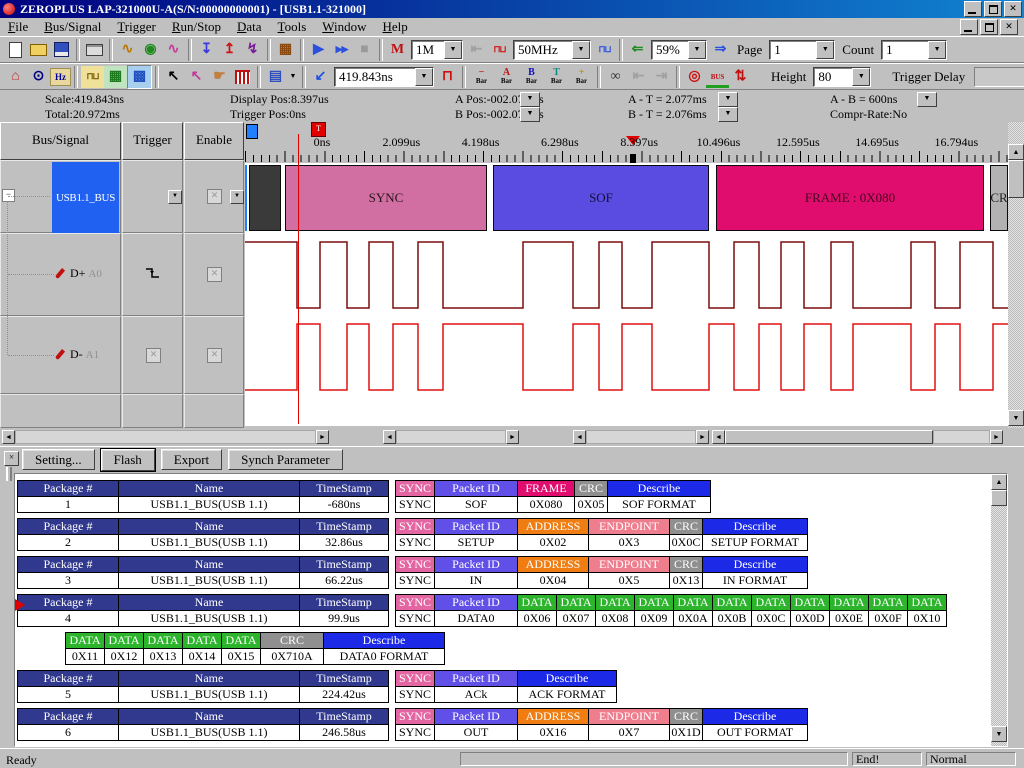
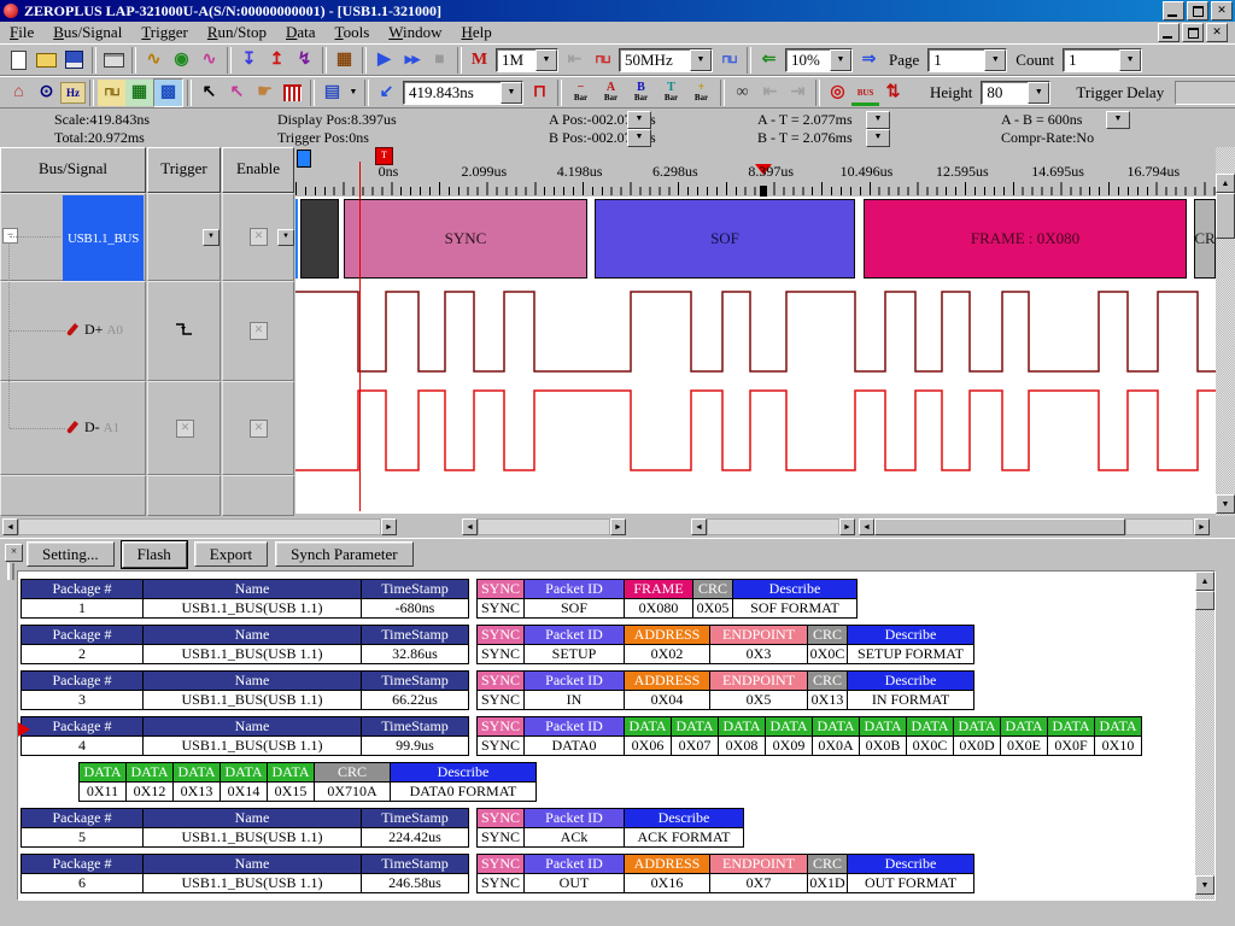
  ZEROPLUS LAP-321000U-A(S/N:00000000001) - [USB1.1-321000]
  ✕
  File Bus/Signal Trigger Run/Stop Data Tools Window Help
  ✕
  ∿
  ◉
  ∿
  ↧
  ↥
  ↯
  ▦
  ▶
  ▶▶
  ■
  M
  1M
  ▼
  ⇤
  ⊓⊔
  50MHz
  ▼
  ⊓⊔
  ⇐
- 59%
+ 10%
  ▼
  ⇒
  Page
  1
  ▼
  Count
  1
  ▼
  ⌂
  ⊙
  Hz
  ⊓⊔
  ▦
  ▩
  ↖
  ↖
  ☛
  ▤
  ▼
  ↙
  419.843ns
  ▼
  ⊓
  −
  Bar
  A
  Bar
  B
  Bar
  T
  Bar
  +
  Bar
  ∞
  ⇤
  ⇥
  ◎
  BUS
  ⇅
  Height
  80
  ▼
  Trigger Delay
  Scale:419.843ns
  Total:20.972ms
  Display Pos:8.397us
  Trigger Pos:0ns
  A Pos:-002.0s
  B Pos:-002.0s
  A - T = 2.077ms
  B - T = 2.076ms
  A - B = 600ns
  Compr-Rate:No
  ▼
  ▼
  ▼
  ▼
  ▼
  Bus/Signal
  Trigger
  Enable
  −
  USB1.1_BUS
  ✕
  D+ A0
  ✕
  D- A1
  ✕
  ✕
  T
  0ns
  2.099us
  4.198us
  6.298us
  8.397us
  10.496us
  12.595us
  14.695us
  16.794us
  SYNC
  SOF
  FRAME : 0X080
  CR
  ▲
  ▼
  ◄
  ►
  ◄
  ►
  ◄
  ►
  ◄
  ►
  ×
  Setting...
  Flash
  Export
  Synch Parameter
  Package #
  Name
  TimeStamp
  1
  USB1.1_BUS(USB 1.1)
  -680ns
  SYNC
  Packet ID
  FRAME
  CRC
  Describe
  SYNC
  SOF
  0X080
  0X05
  SOF FORMAT
  Package #
  Name
  TimeStamp
  2
  USB1.1_BUS(USB 1.1)
  32.86us
  SYNC
  Packet ID
  ADDRESS
  ENDPOINT
  CRC
  Describe
  SYNC
  SETUP
  0X02
  0X3
  0X0C
  SETUP FORMAT
  Package #
  Name
  TimeStamp
  3
  USB1.1_BUS(USB 1.1)
  66.22us
  SYNC
  Packet ID
  ADDRESS
  ENDPOINT
  CRC
  Describe
  SYNC
  IN
  0X04
  0X5
  0X13
  IN FORMAT
  Package #
  Name
  TimeStamp
  4
  USB1.1_BUS(USB 1.1)
  99.9us
  SYNC
  Packet ID
  DATA
  DATA
  DATA
  DATA
  DATA
  DATA
  DATA
  DATA
  DATA
  DATA
  DATA
  SYNC
  DATA0
  0X06
  0X07
  0X08
  0X09
  0X0A
  0X0B
  0X0C
  0X0D
  0X0E
  0X0F
  0X10
  DATA
  DATA
  DATA
  DATA
  DATA
  CRC
  Describe
  0X11
  0X12
  0X13
  0X14
  0X15
  0X710A
  DATA0 FORMAT
  Package #
  Name
  TimeStamp
  5
  USB1.1_BUS(USB 1.1)
  224.42us
  SYNC
  Packet ID
  Describe
  SYNC
  ACk
  ACK FORMAT
  Package #
  Name
  TimeStamp
  6
  USB1.1_BUS(USB 1.1)
  246.58us
  SYNC
  Packet ID
  ADDRESS
  ENDPOINT
  CRC
  Describe
  SYNC
  OUT
  0X16
  0X7
  0X1D
  OUT FORMAT
  ▲
  ▼
- Ready
- End!
- Normal
